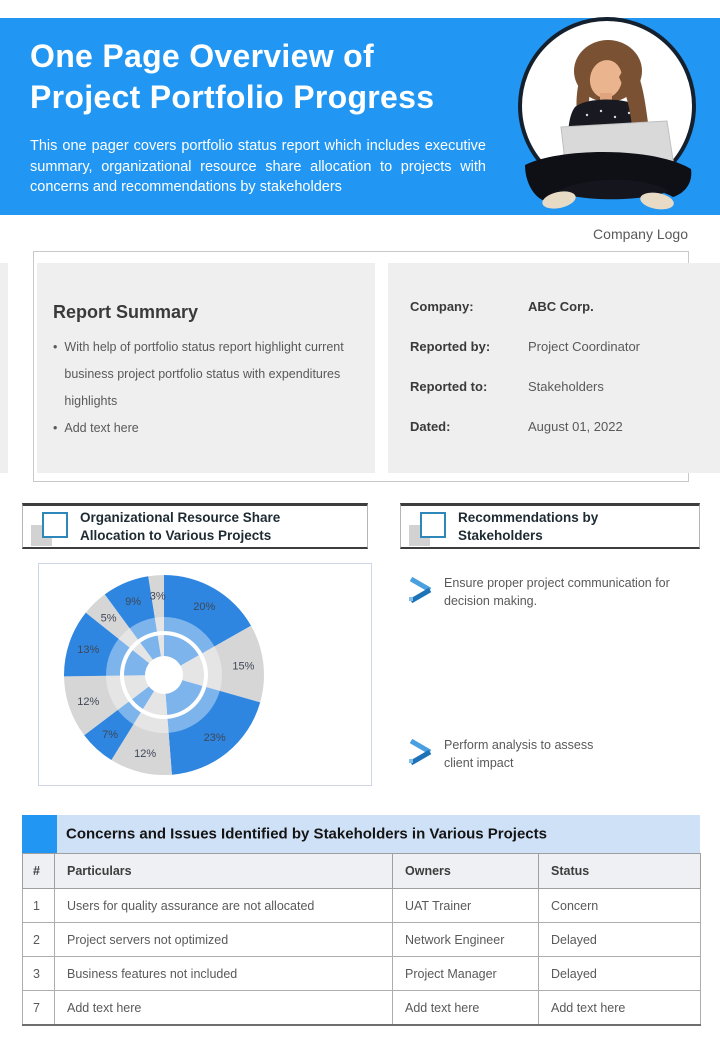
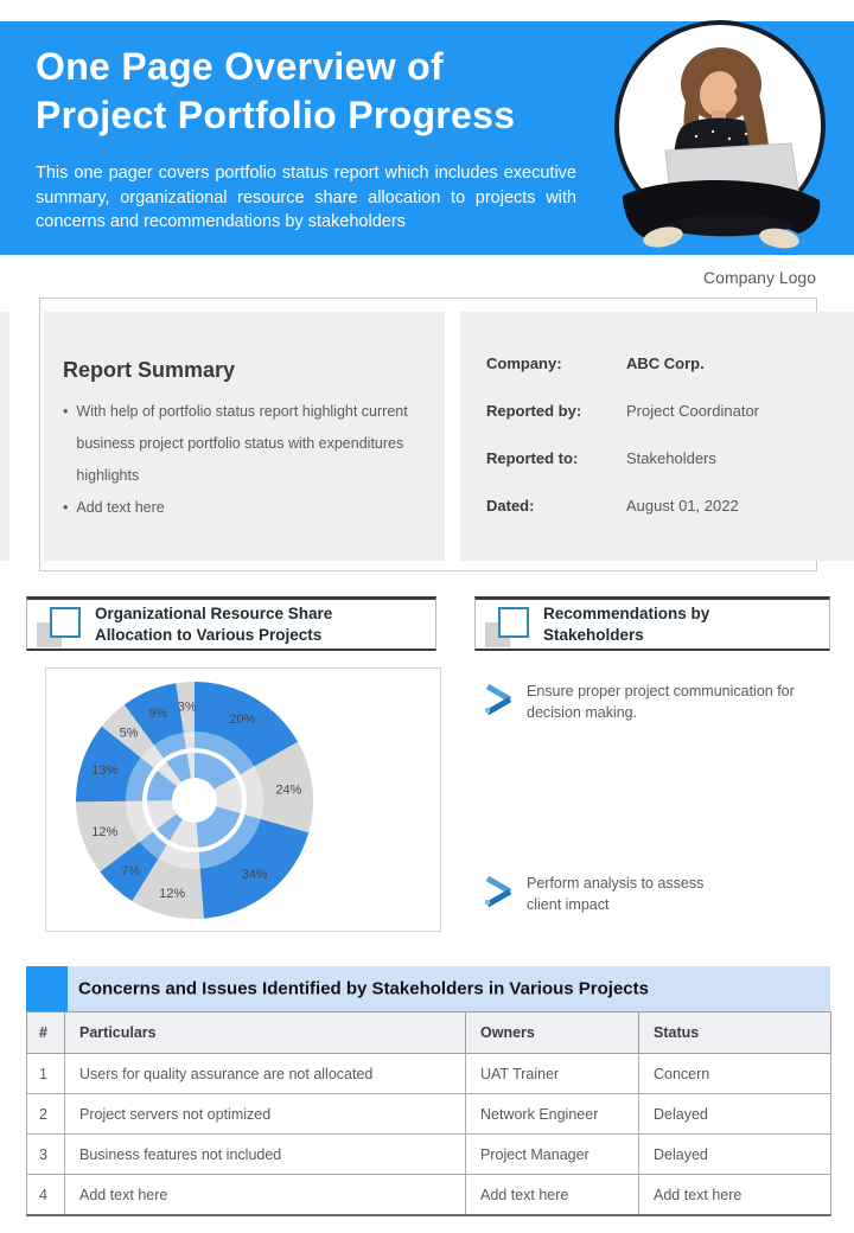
  One Page Overview of
  Project Portfolio Progress
  This one pager covers portfolio status report which includes executive summary, organizational resource share allocation to projects with concerns and recommendations by stakeholders
  Company Logo
  Report Summary
  •
  With help of portfolio status report highlight current business project portfolio status with expenditures highlights
  •
  Add text here
  Company:
  ABC Corp.
  Reported by:
  Project Coordinator
  Reported to:
  Stakeholders
  Dated:
  August 01, 2022
  Organizational Resource Share Allocation to Various Projects
  Recommendations by Stakeholders
  20%
- 15%
+ 24%
- 23%
+ 34%
  12%
  7%
  12%
  13%
  5%
  9%
  3%
  Ensure proper project communication for
  decision making.
  Perform analysis to assess
  client impact
  Concerns and Issues Identified by Stakeholders in Various Projects
  #	Particulars	Owners	Status
  1	Users for quality assurance are not allocated	UAT Trainer	Concern
  2	Project servers not optimized	Network Engineer	Delayed
  3	Business features not included	Project Manager	Delayed
- 7	Add text here	Add text here	Add text here
+ 4	Add text here	Add text here	Add text here
